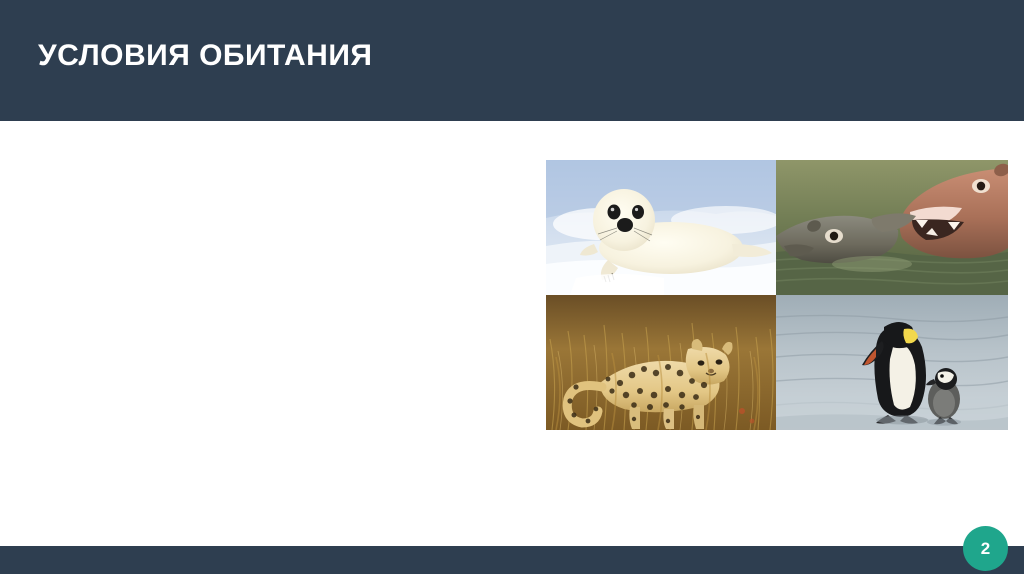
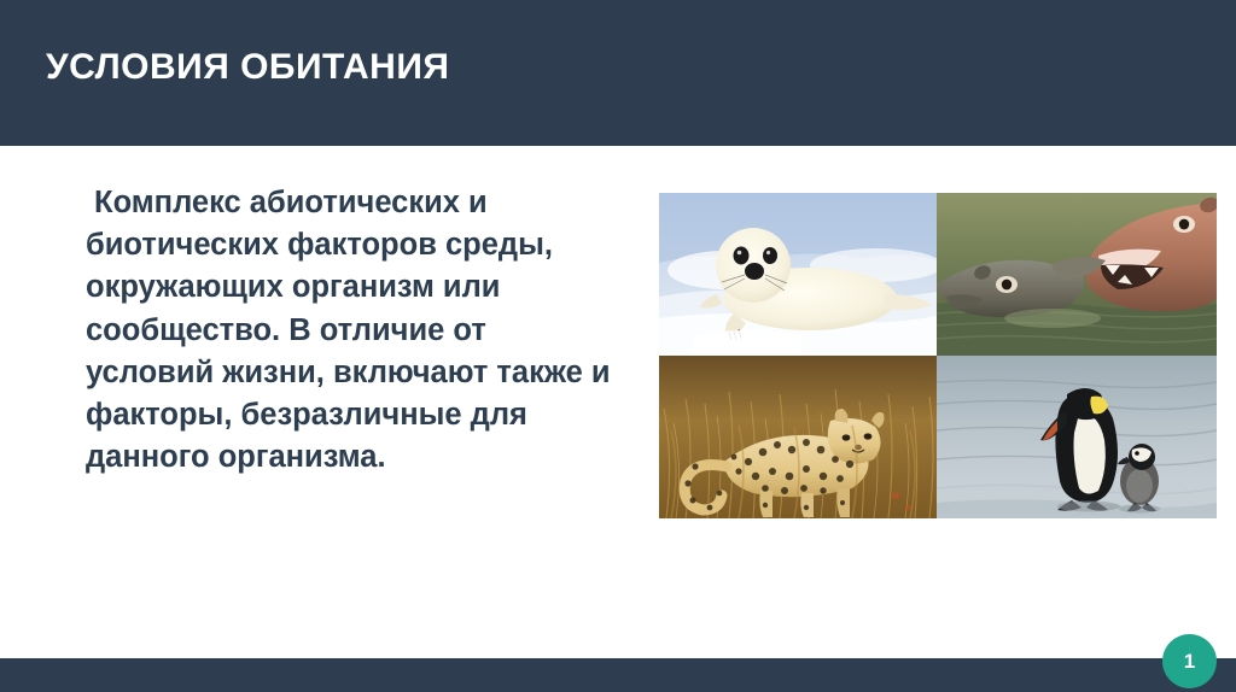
  УСЛОВИЯ ОБИТАНИЯ
+ Комплекс абиотических и биотических факторов среды, окружающих организм или сообщество. В отличие от условий жизни, включают также и факторы, безразличные для данного организма.
- 2
+ 1
